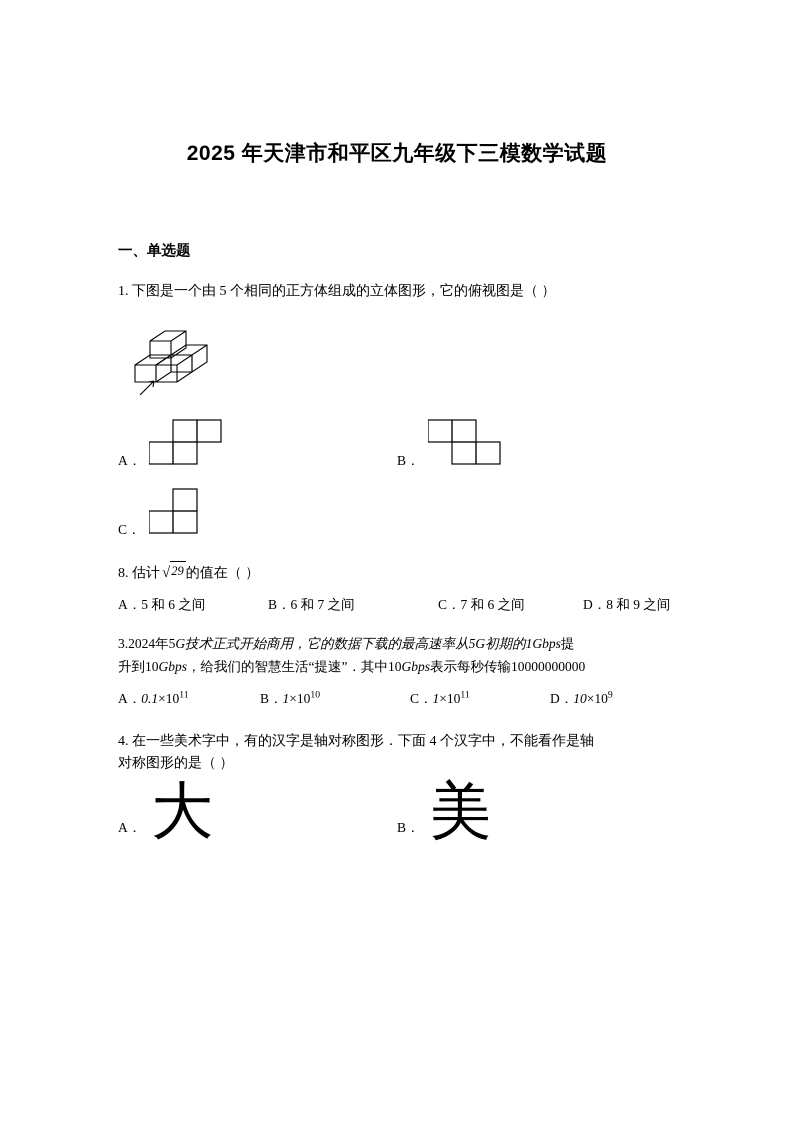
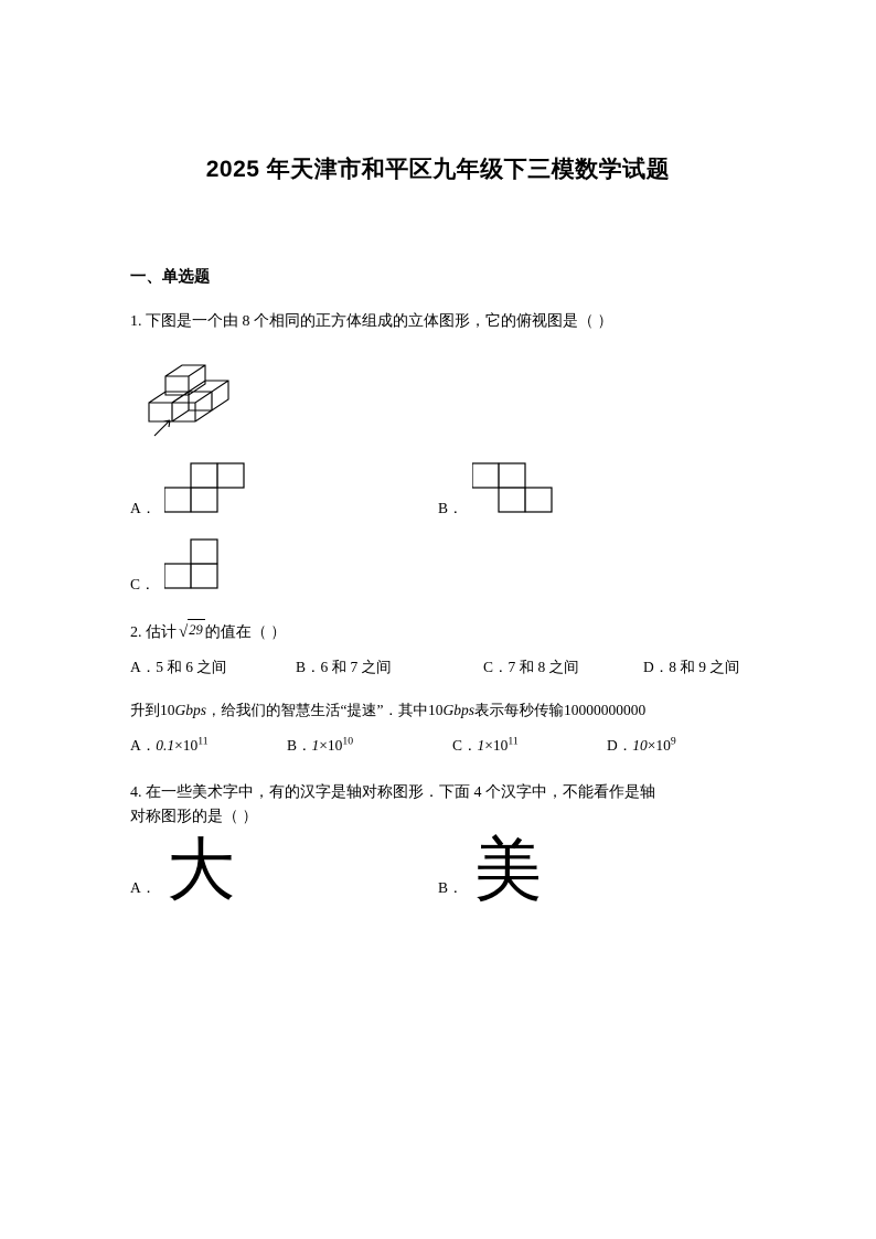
  2025 年天津市和平区九年级下三模数学试题
  一、单选题
- 1. 下图是一个由 5 个相同的正方体组成的立体图形，它的俯视图是（ ）
+ 1. 下图是一个由 8 个相同的正方体组成的立体图形，它的俯视图是（ ）
  A．
  B．
  C．
- 8. 估计 √29 的值在（ ）
+ 2. 估计 √29 的值在（ ）
  A．5 和 6 之间
  B．6 和 7 之间
- C．7 和 6 之间
+ C．7 和 8 之间
  D．8 和 9 之间
- 3.2024年5G技术正式开始商用，它的数据下载的最高速率从5G初期的1Gbps提
  升到10Gbps，给我们的智慧生活“提速”．其中10Gbps表示每秒传输10000000000
  A．0.1×1011
  B．1×1010
  C．1×1011
  D．10×109
  4. 在一些美术字中，有的汉字是轴对称图形．下面 4 个汉字中，不能看作是轴
  对称图形的是（ ）
  A．
  大
  B．
  美
